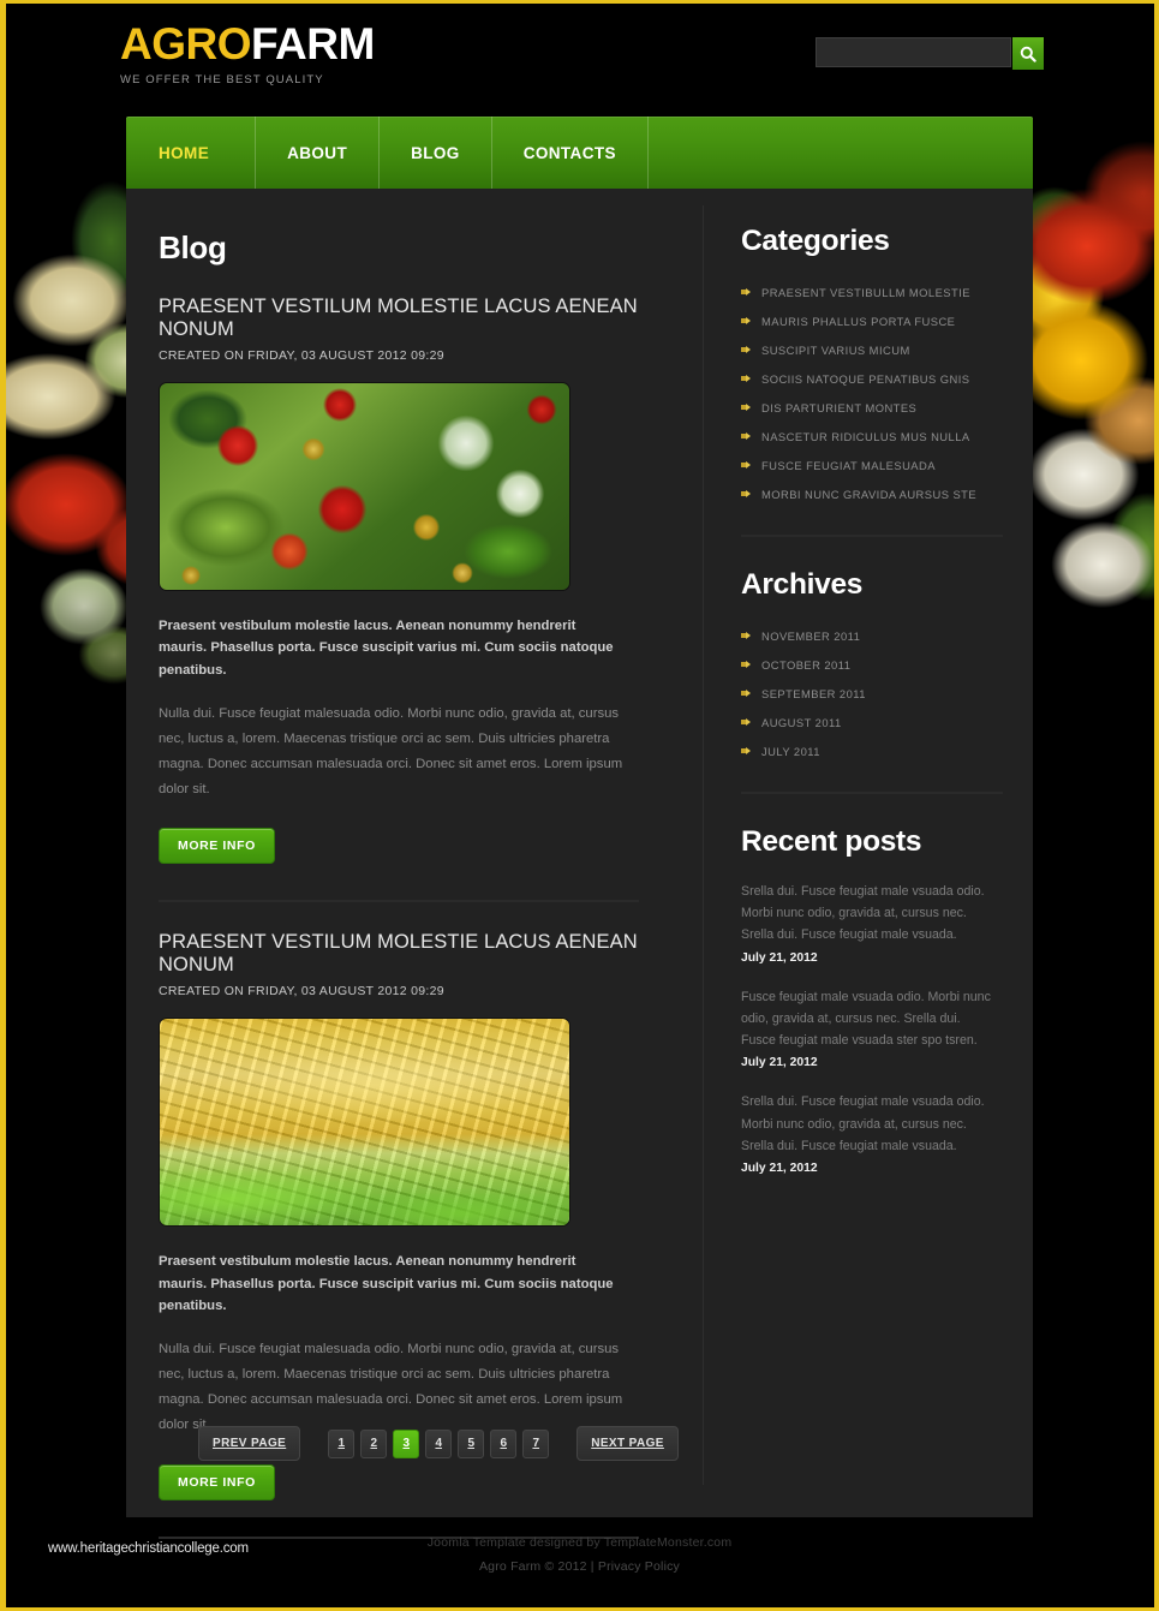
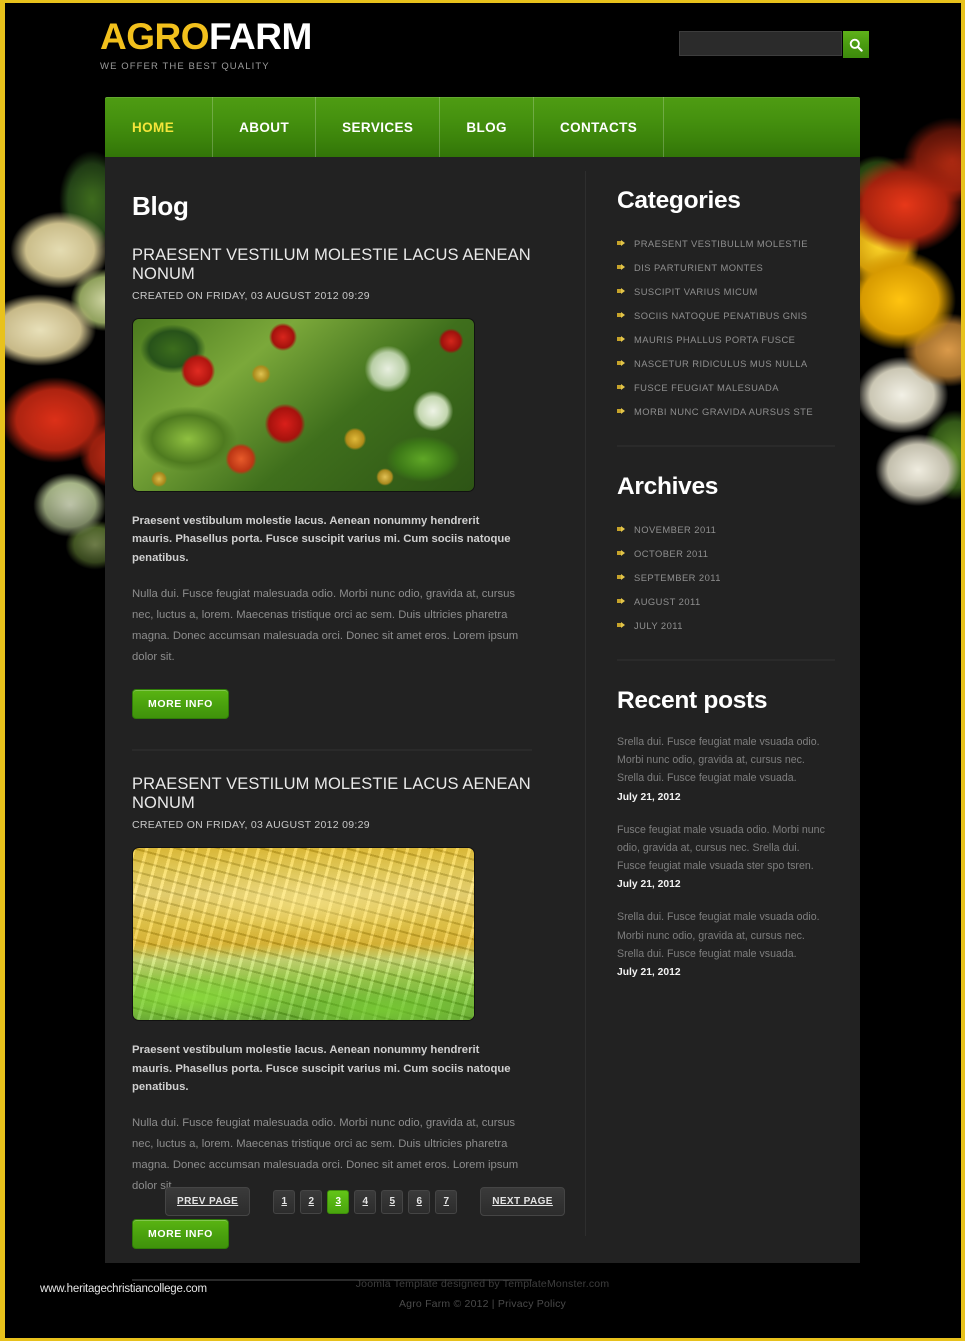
  AGROFARM
  WE OFFER THE BEST QUALITY
  HOME
  ABOUT
+ SERVICES
  BLOG
  CONTACTS
  Blog
  PRAESENT VESTILUM MOLESTIE LACUS AENEAN NONUM
  CREATED ON FRIDAY, 03 AUGUST 2012 09:29
  Praesent vestibulum molestie lacus. Aenean nonummy hendrerit mauris. Phasellus porta. Fusce suscipit varius mi. Cum sociis natoque penatibus.
  Nulla dui. Fusce feugiat malesuada odio. Morbi nunc odio, gravida at, cursus nec, luctus a, lorem. Maecenas tristique orci ac sem. Duis ultricies pharetra magna. Donec accumsan malesuada orci. Donec sit amet eros. Lorem ipsum dolor sit.
  MORE INFO
  PRAESENT VESTILUM MOLESTIE LACUS AENEAN NONUM
  CREATED ON FRIDAY, 03 AUGUST 2012 09:29
  Praesent vestibulum molestie lacus. Aenean nonummy hendrerit mauris. Phasellus porta. Fusce suscipit varius mi. Cum sociis natoque penatibus.
  Nulla dui. Fusce feugiat malesuada odio. Morbi nunc odio, gravida at, cursus nec, luctus a, lorem. Maecenas tristique orci ac sem. Duis ultricies pharetra magna. Donec accumsan malesuada orci. Donec sit amet eros. Lorem ipsum dolor si
  MORE INFO
  PREV PAGE
  1
  2
  3
  4
  5
  6
  7
  NEXT PAGE
  Categories
  PRAESENT VESTIBULLM MOLESTIE
- MAURIS PHALLUS PORTA FUSCE
+ DIS PARTURIENT MONTES
  SUSCIPIT VARIUS MICUM
  SOCIIS NATOQUE PENATIBUS GNIS
- DIS PARTURIENT MONTES
+ MAURIS PHALLUS PORTA FUSCE
  NASCETUR RIDICULUS MUS NULLA
  FUSCE FEUGIAT MALESUADA
  MORBI NUNC GRAVIDA AURSUS STE
  Archives
  NOVEMBER 2011
  OCTOBER 2011
  SEPTEMBER 2011
  AUGUST 2011
  JULY 2011
  Recent posts
  Srella dui. Fusce feugiat male vsuada odio. Morbi nunc odio, gravida at, cursus nec. Srella dui. Fusce feugiat male vsuada.
  July 21, 2012
  Fusce feugiat male vsuada odio. Morbi nunc odio, gravida at, cursus nec. Srella dui. Fusce feugiat male vsuada ster spo tsren.
  July 21, 2012
  Srella dui. Fusce feugiat male vsuada odio. Morbi nunc odio, gravida at, cursus nec. Srella dui. Fusce feugiat male vsuada.
  July 21, 2012
  Joomla Template designed by TemplateMonster.com
  Agro Farm © 2012 | Privacy Policy
  www.heritagechristiancollege.com
